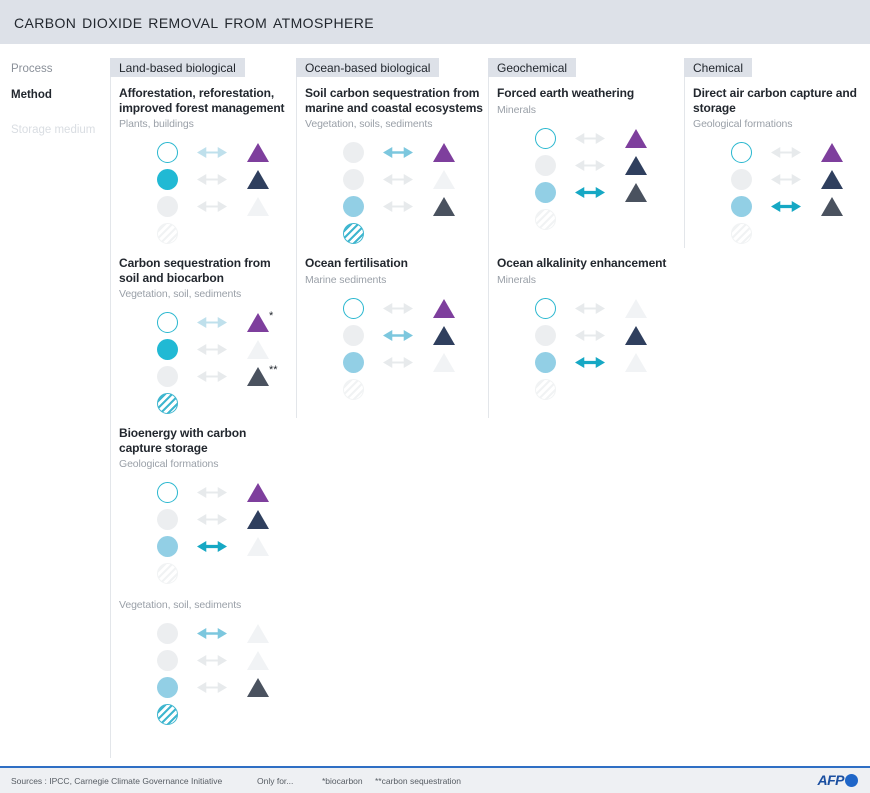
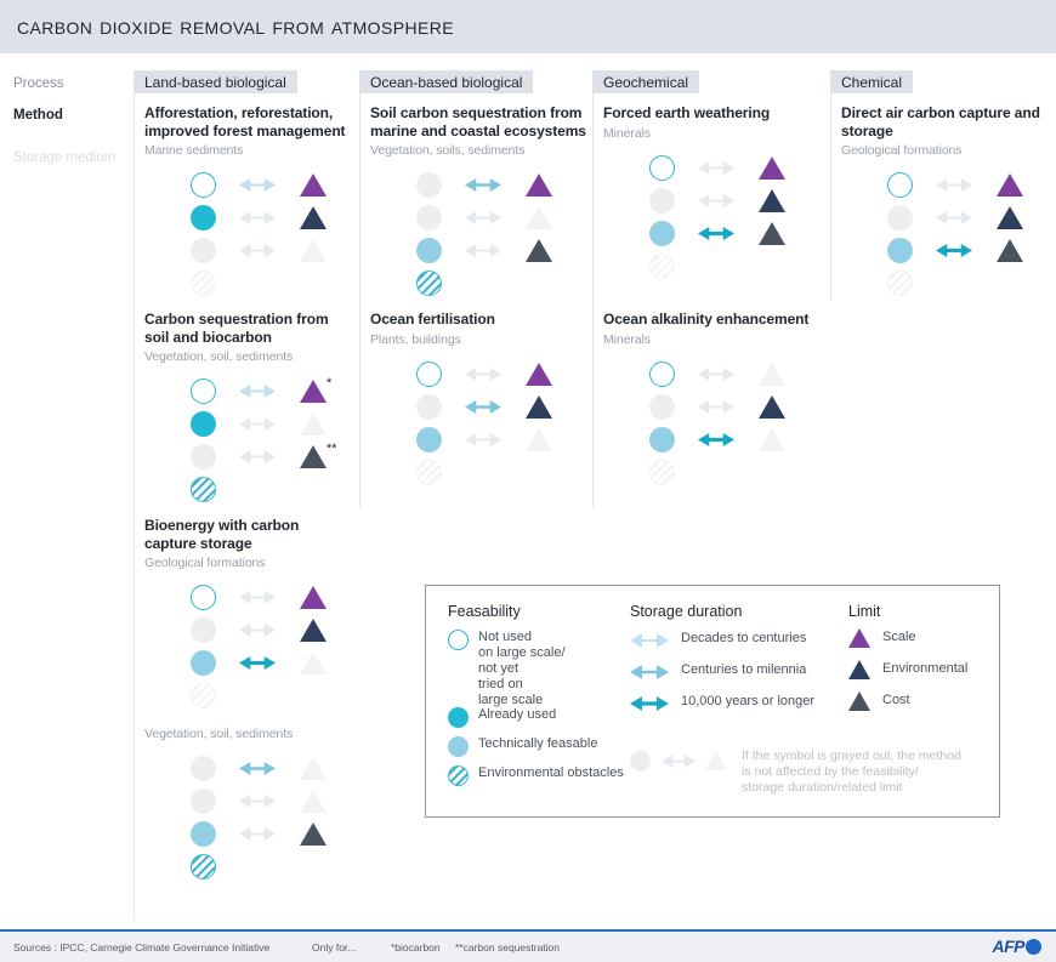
  carbon dioxide removal from atmosphere
  Process
  Method
  Storage medium
  Land-based biological
  Afforestation, reforestation, improved forest management
- Plants, buildings
+ Marine sediments
  Carbon sequestration from soil and biocarbon
  Vegetation, soil, sediments
  *
  **
  Bioenergy with carbon capture storage
  Geological formations
  Vegetation, soil, sediments
  Ocean-based biological
  Soil carbon sequestration from marine and coastal ecosystems
  Vegetation, soils, sediments
  Ocean fertilisation
- Marine sediments
+ Plants, buildings
  Geochemical
  Forced earth weathering
  Minerals
  Ocean alkalinity enhancement
  Minerals
  Chemical
  Direct air carbon capture and storage
  Geological formations
+ Feasability
+ Storage duration
+ Limit
+ Not used
+ on large scale/
+ not yet
+ tried on
+ large scale
+ Already used
+ Technically feasable
+ Environmental obstacles
+ Decades to centuries
+ Centuries to milennia
+ 10,000 years or longer
+ Scale
+ Environmental
+ Cost
+ If the symbol is grayed out, the method
+ is not affected by the feasibility/
+ storage duration/related limit
  Sources : IPCC, Carnegie Climate Governance Initiative
  Only for...
  *biocarbon
  **carbon sequestration
  AFP
